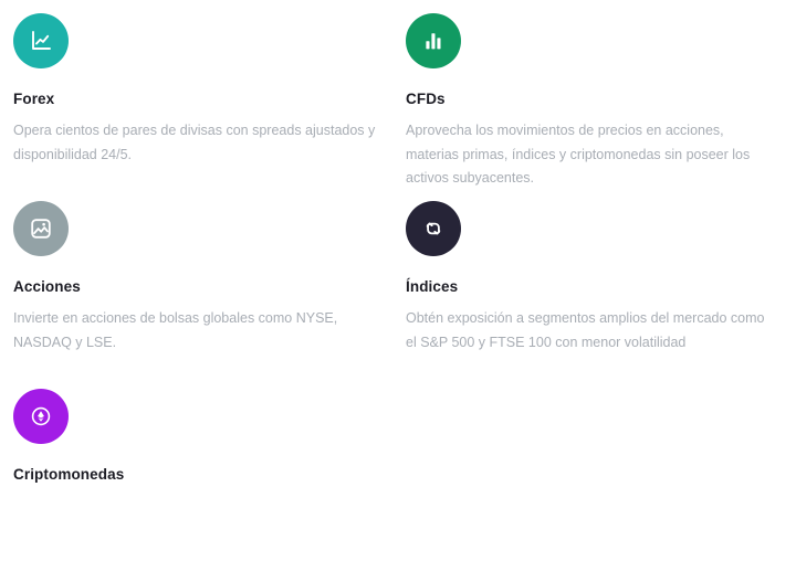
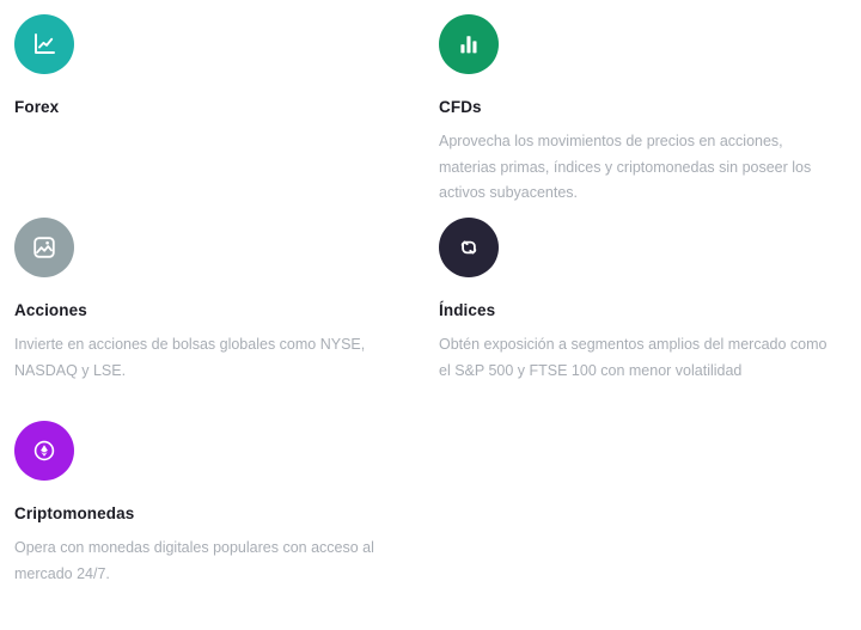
  Forex
- Opera cientos de pares de divisas con spreads ajustados y disponibilidad 24/5.
  CFDs
  Aprovecha los movimientos de precios en acciones, materias primas, índices y criptomonedas sin poseer los activos subyacentes.
  Acciones
  Invierte en acciones de bolsas globales como NYSE, NASDAQ y LSE.
  Índices
  Obtén exposición a segmentos amplios del mercado como el S&P 500 y FTSE 100 con menor volatilidad
  Criptomonedas
+ Opera con monedas digitales populares con acceso al mercado 24/7.
